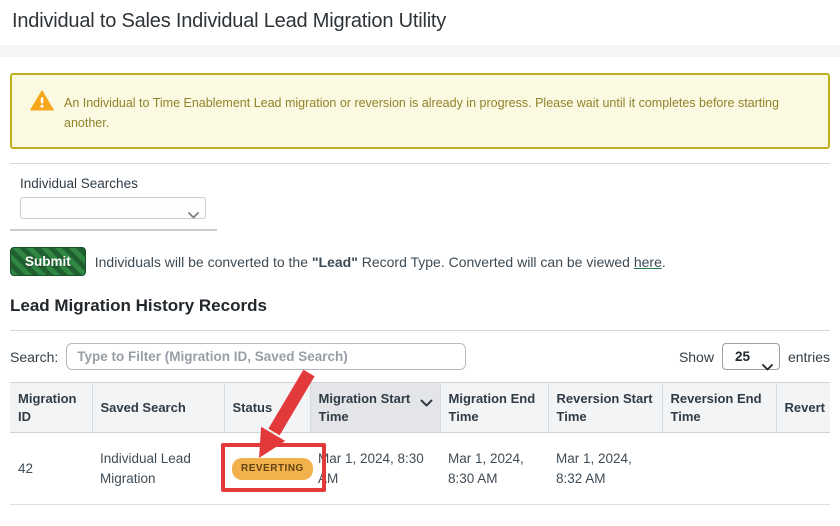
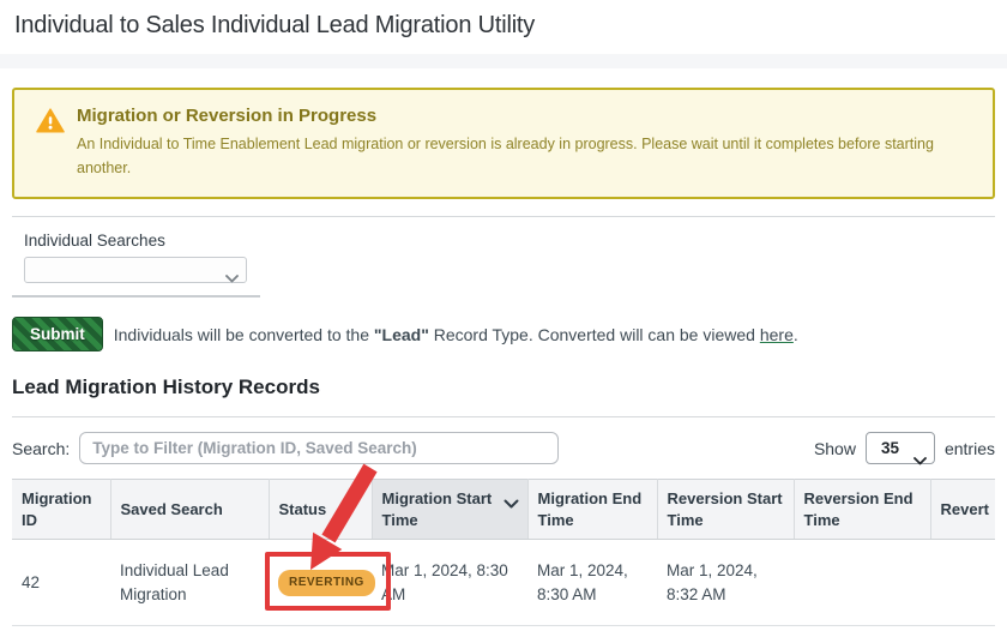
  Individual to Sales Individual Lead Migration Utility
+ Migration or Reversion in Progress
  An Individual to Time Enablement Lead migration or reversion is already in progress. Please wait until it completes before starting another.
  Individual Searches
  Submit
  Individuals will be converted to the "Lead" Record Type. Converted will can be viewed here.
  Lead Migration History Records
  Search:
  Type to Filter (Migration ID, Saved Search)
  Show
- 25
+ 35
  entries
  Migration ID	Saved Search	Status	Migration Start Time	Migration End Time	Reversion Start Time	Reversion End Time	Revert
  42	Individual Lead Migration	REVERTING	Mar 1, 2024, 8:30 AM	Mar 1, 2024, 8:30 AM	Mar 1, 2024, 8:32 AM
